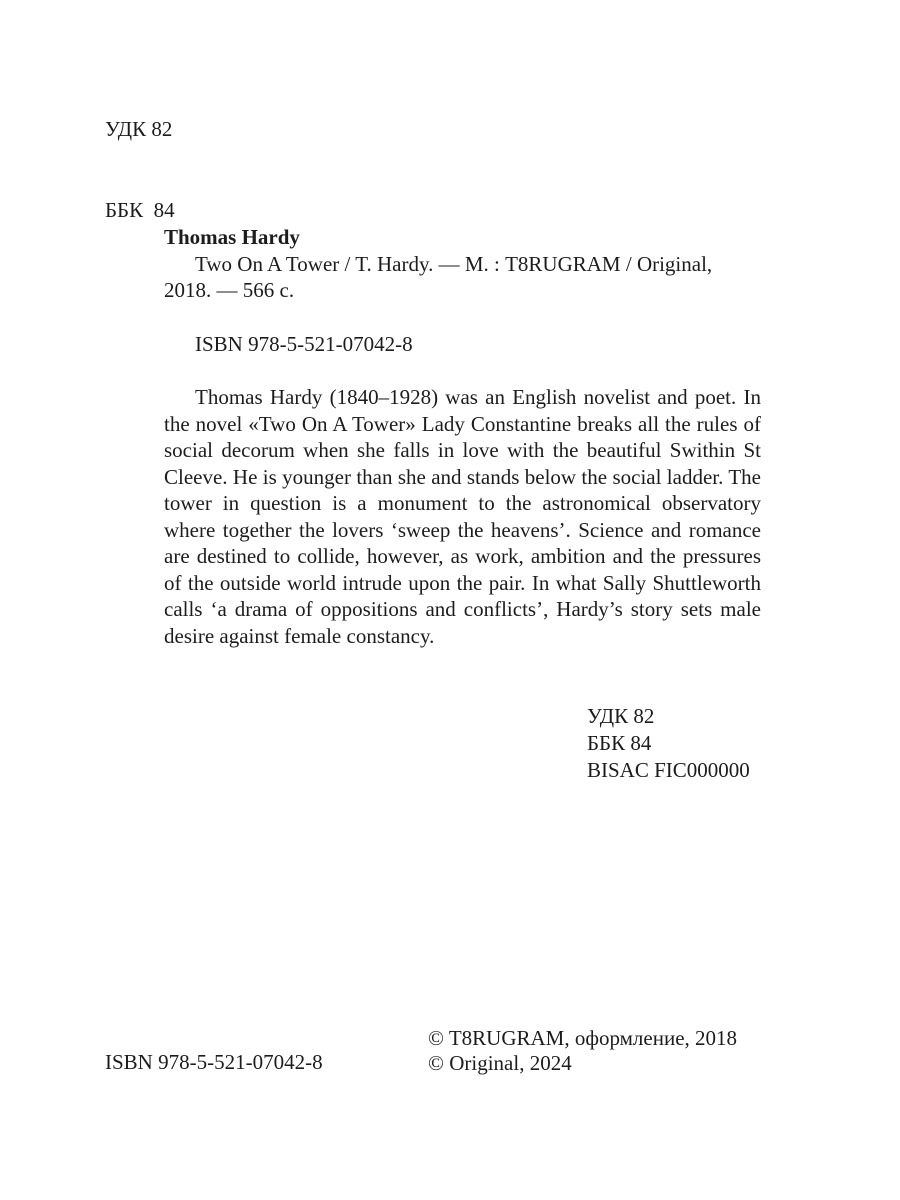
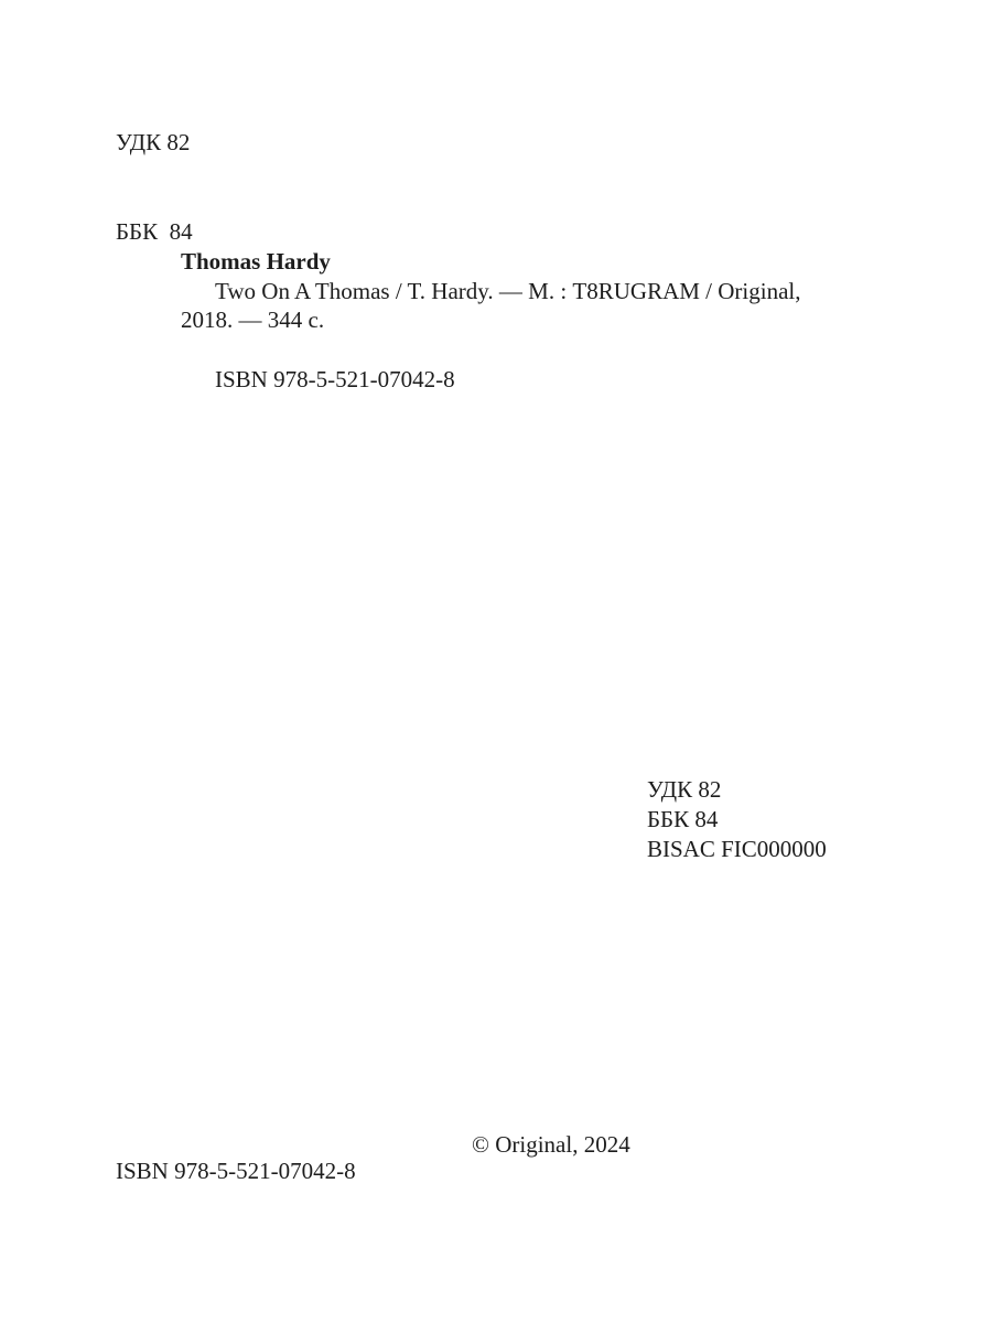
  УДК 82
  ББК 84
  Thomas Hardy
- Two On A Tower / T. Hardy. — М. : T8RUGRAM / Original,
+ Two On A Thomas / T. Hardy. — М. : T8RUGRAM / Original,
- 2018. — 566 с.
+ 2018. — 344 с.
  ISBN 978-5-521-07042-8
- Thomas Hardy (1840–1928) was an English novelist and poet. In the novel «Two On A Tower» Lady Constantine breaks all the rules of social decorum when she falls in love with the beautiful Swithin St Cleeve. He is younger than she and stands below the social ladder. The tower in question is a monument to the astronomical observatory where together the lovers ‘sweep the heavens’. Science and romance are destined to collide, however, as work, ambition and the pressures of the outside world intrude upon the pair. In what Sally Shuttleworth calls ‘a drama of oppositions and conflicts’, Hardy’s story sets male desire against female constancy.
  УДК 82
  ББК 84
  BISAC FIC000000
  ISBN 978-5-521-07042-8
- © T8RUGRAM, оформление, 2018
  © Original, 2024
